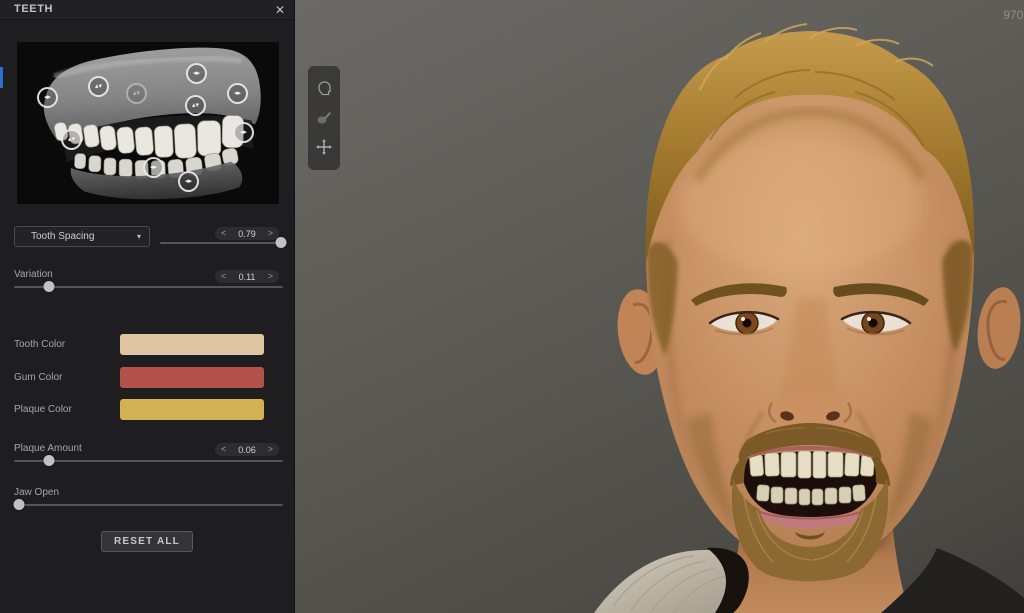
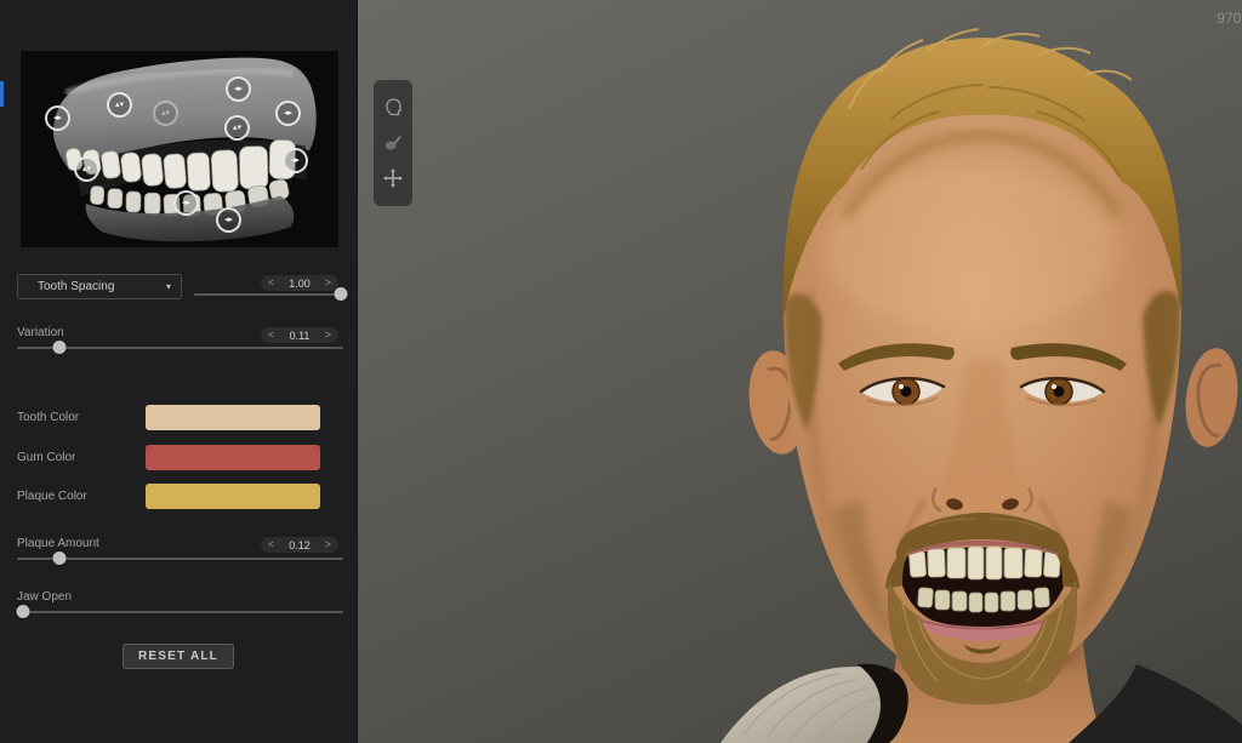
- TEETH
- ✕
  Tooth Spacing
  ▾
  <
- 0.79
+ 1.00
  >
  Variation
  <
  0.11
  >
  Tooth Color
  Gum Color
  Plaque Color
  Plaque Amount
  <
- 0.06
+ 0.12
  >
  Jaw Open
  RESET ALL
  970
